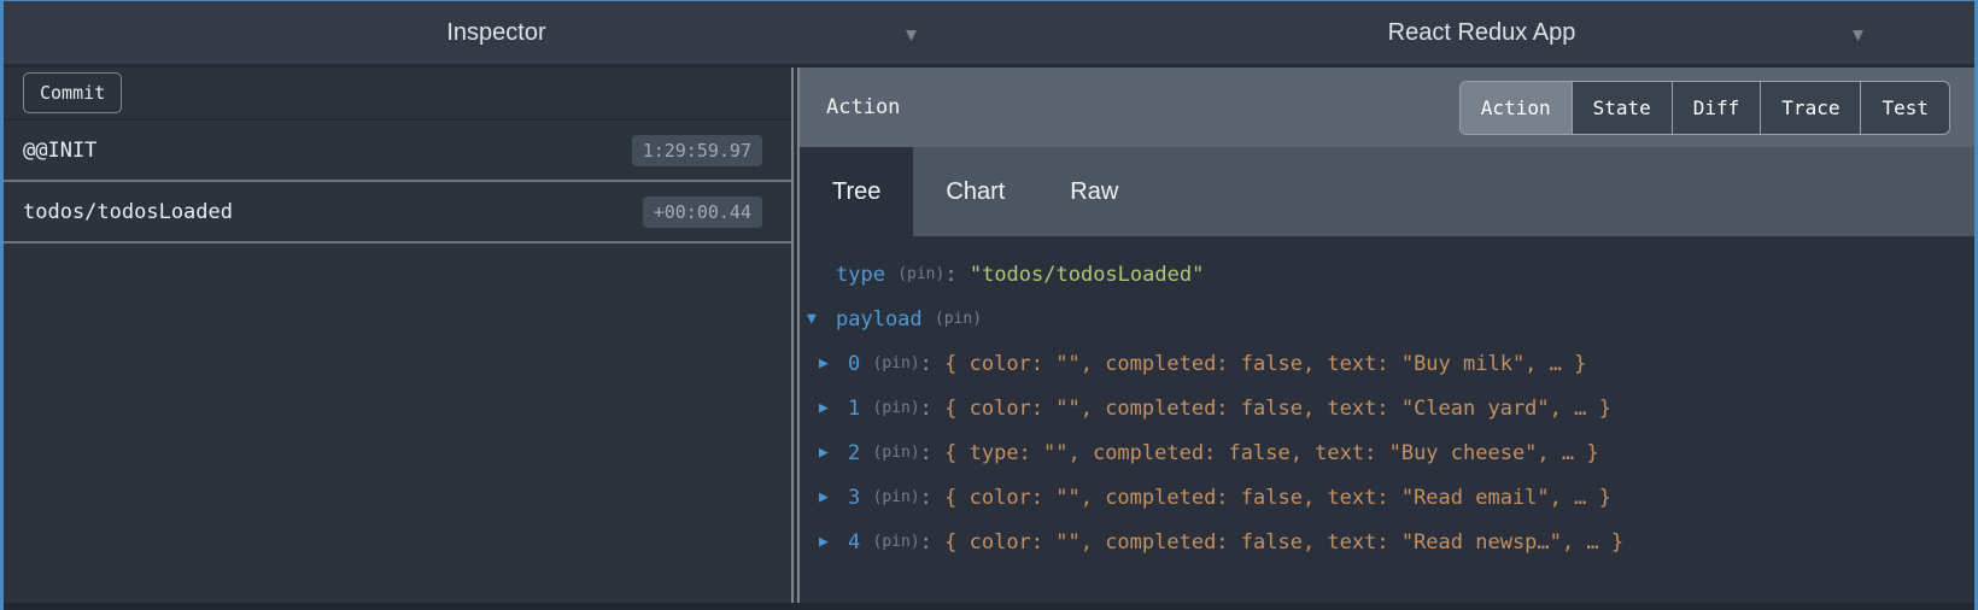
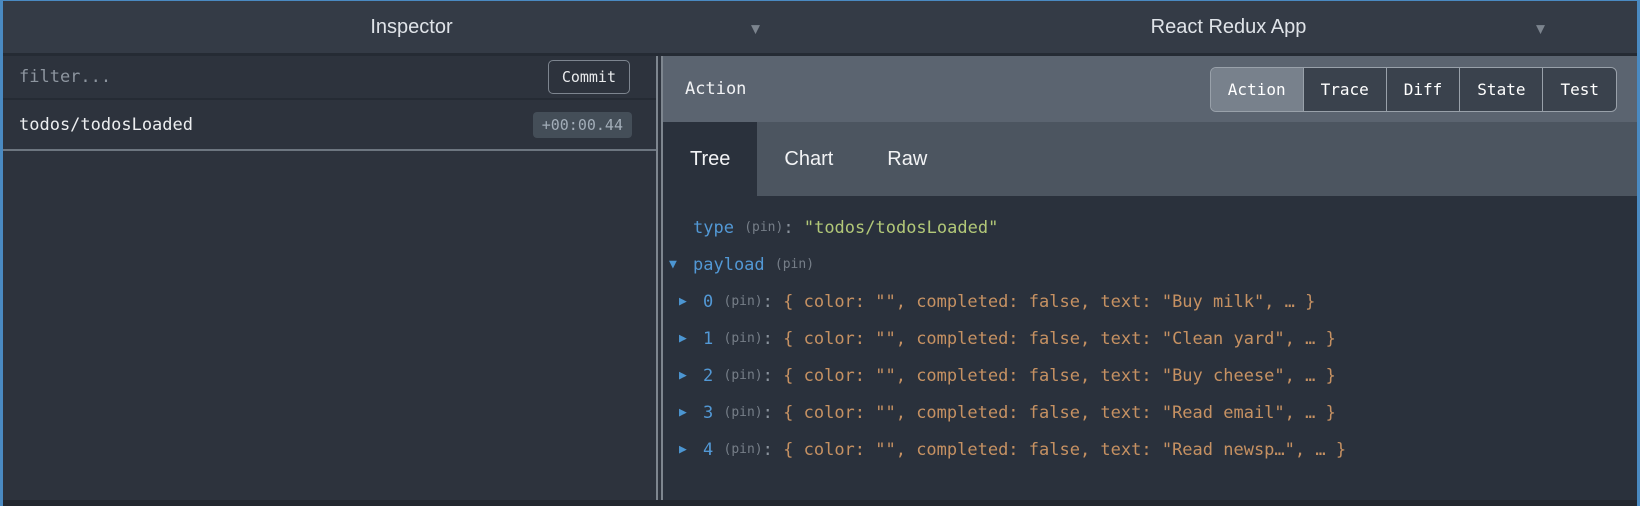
  Inspector
  ▼
  React Redux App
  ▼
+ filter...
  Commit
- @@INIT
- 1:29:59.97
  todos/todosLoaded
  +00:00.44
  Action
  Action
- State
+ Trace
  Diff
- Trace
+ State
  Test
  Tree
  Chart
  Raw
  type
  (pin)
  :
  "todos/todosLoaded"
  ▼
  payload
  (pin)
  ▶
  0
  (pin)
  :
  { color: "", completed: false, text: "Buy milk", … }
  ▶
  1
  (pin)
  :
  { color: "", completed: false, text: "Clean yard", … }
  ▶
  2
  (pin)
  :
- { type: "", completed: false, text: "Buy cheese", … }
+ { color: "", completed: false, text: "Buy cheese", … }
  ▶
  3
  (pin)
  :
  { color: "", completed: false, text: "Read email", … }
  ▶
  4
  (pin)
  :
  { color: "", completed: false, text: "Read newsp…", … }
